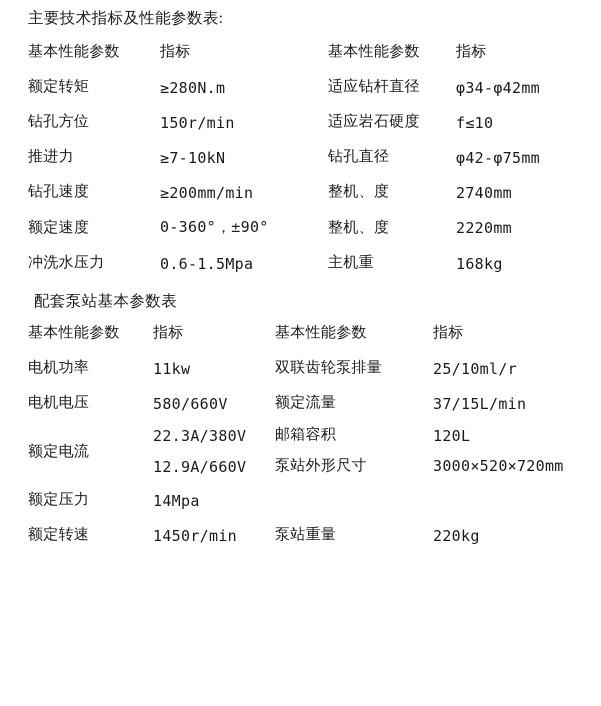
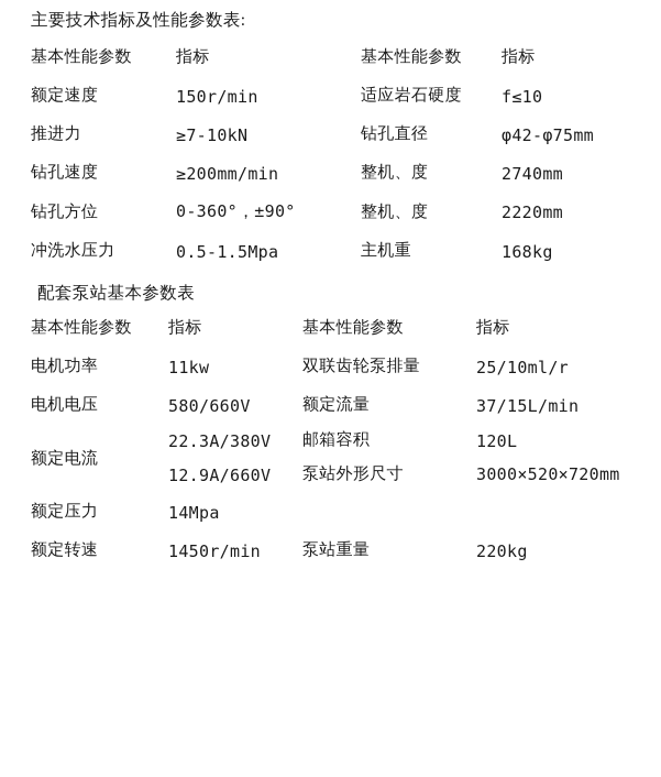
  主要技术指标及性能参数表:
  基本性能参数	指标	基本性能参数	指标
- 额定转矩	≥280N.m	适应钻杆直径	φ34-φ42mm
- 钻孔方位	150r/min	适应岩石硬度	f≤10
+ 额定速度	150r/min	适应岩石硬度	f≤10
  推进力	≥7-10kN	钻孔直径	φ42-φ75mm
  钻孔速度	≥200mm/min	整机、度	2740mm
- 额定速度	0-360°，±90°	整机、度	2220mm
+ 钻孔方位	0-360°，±90°	整机、度	2220mm
- 冲洗水压力	0.6-1.5Mpa	主机重	168kg
+ 冲洗水压力	0.5-1.5Mpa	主机重	168kg
  配套泵站基本参数表
  基本性能参数	指标	基本性能参数	指标
  电机功率	11kw	双联齿轮泵排量	25/10ml/r
  电机电压	580/660V	额定流量	37/15L/min
  额定电流	22.3A/380V	邮箱容积	120L
  12.9A/660V	泵站外形尺寸	3000×520×720mm
  额定压力	14Mpa
  额定转速	1450r/min	泵站重量	220kg
